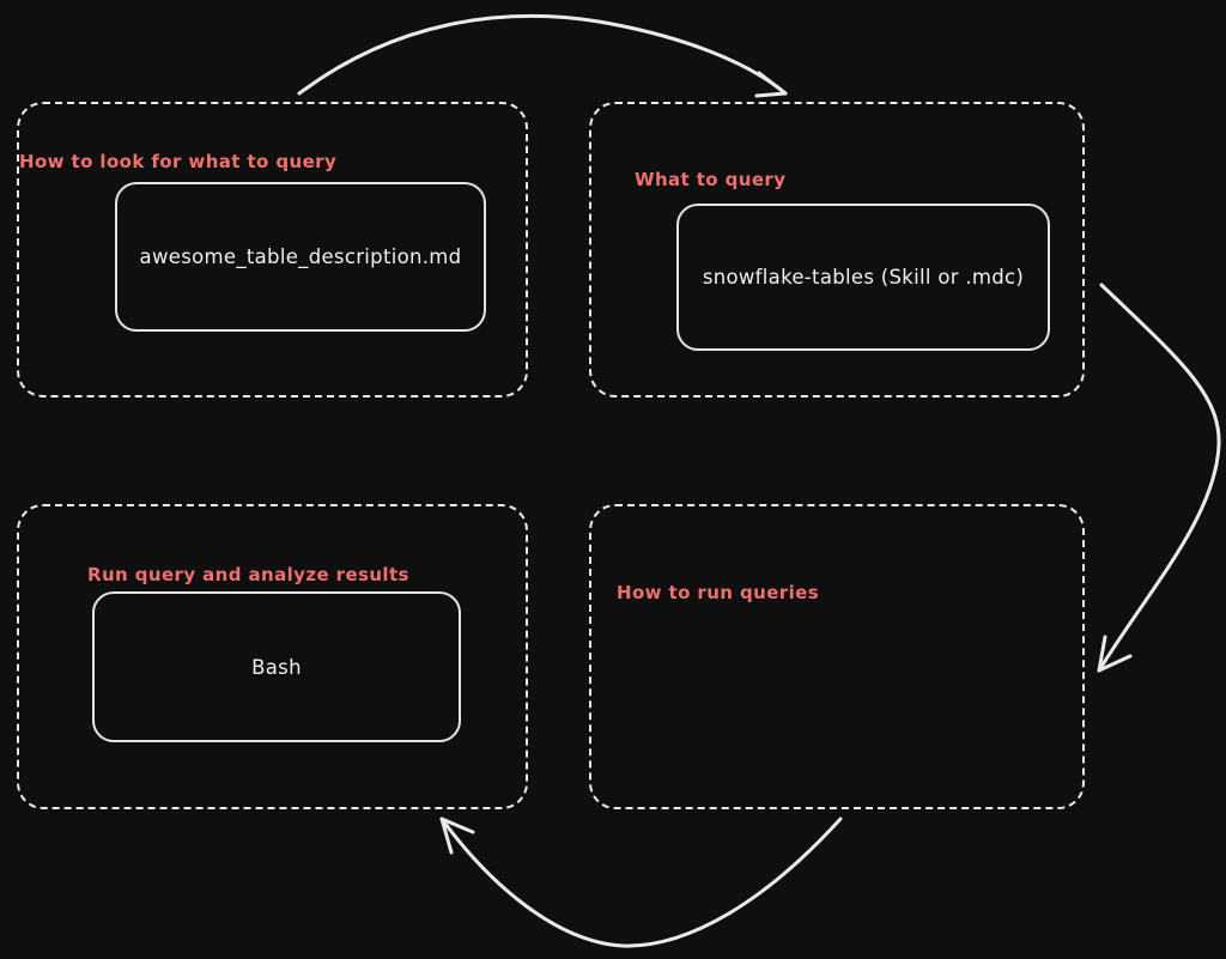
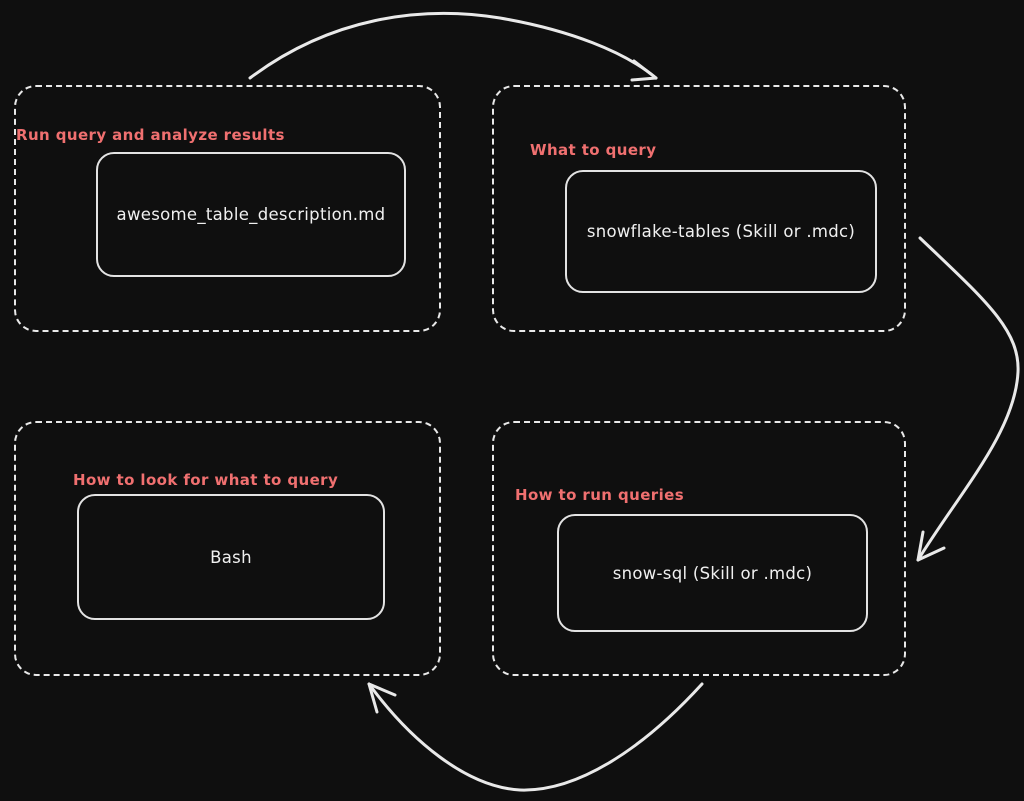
- How to look for what to query
+ Run query and analyze results
  awesome_table_description.md
  What to query
  snowflake-tables (Skill or .mdc)
- Run query and analyze results
+ How to look for what to query
  Bash
  How to run queries
+ snow-sql (Skill or .mdc)
